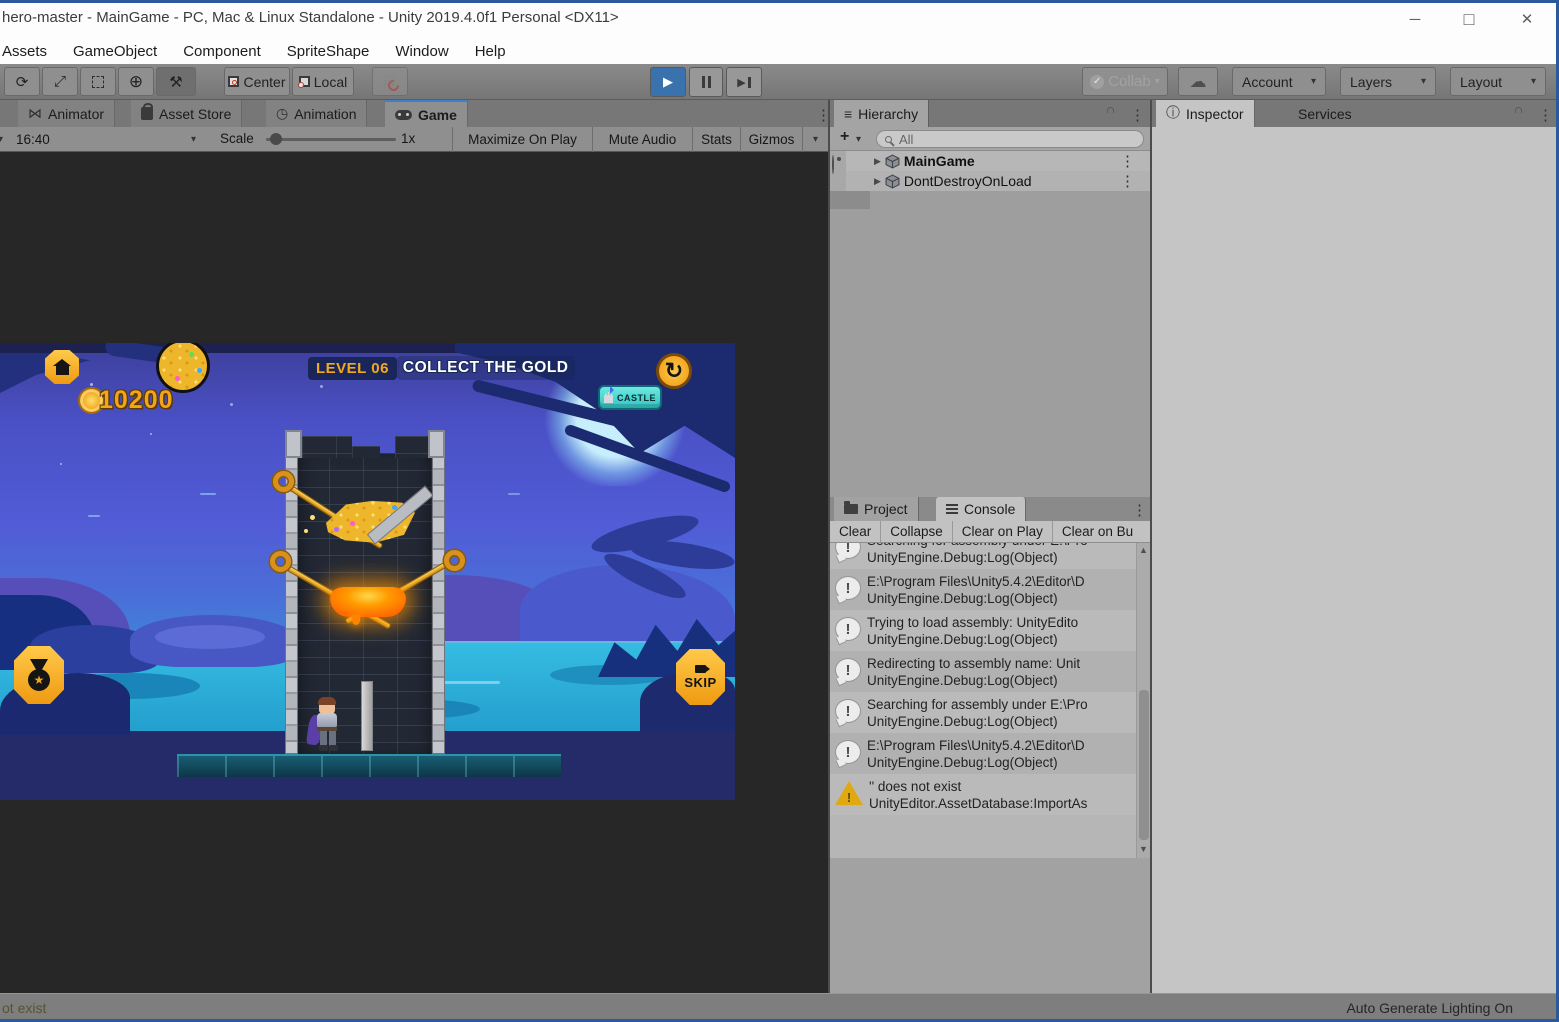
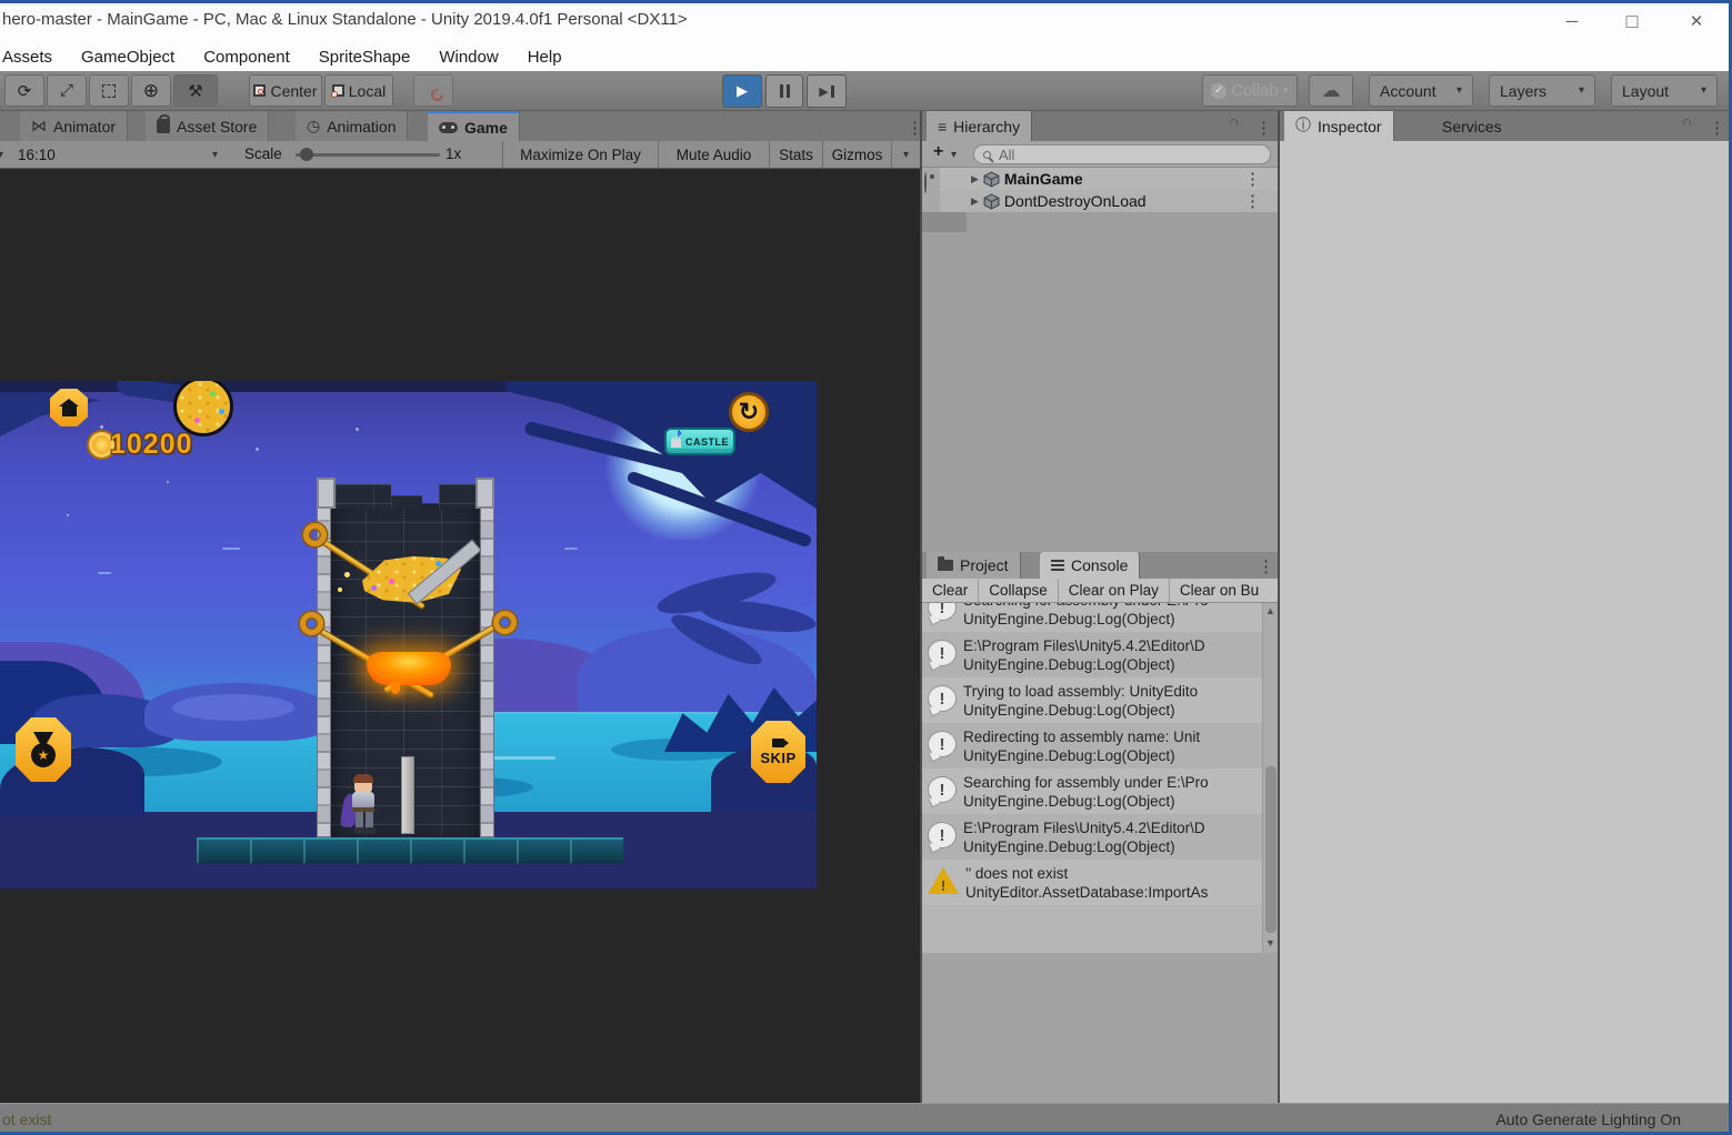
  hero-master - MainGame - PC, Mac & Linux Standalone - Unity 2019.4.0f1 Personal <DX11>
  ─
  □
  ✕
  Assets
  GameObject
  Component
  SpriteShape
  Window
  Help
  ⟳
  ⤢
  ⊕
  ⚒
  Center
  Local
  ▶
  ▶
  ✓
  ☁
  Account
  ▾
  Layers
  ▾
  Layout
  ▾
  ⋈
  Animator
  Asset Store
  ◷
  Animation
  Game
  ⋮
  ▾
- 16:40
+ 16:10
  ▾
  Scale
  1x
  Maximize On Play
  Mute Audio
  Stats
  Gizmos
  ▾
  10200
- LEVEL 06
- COLLECT THE GOLD
  ↻
  CASTLE
  ★
  SKIP
  ≡
  Hierarchy
  ⋮
  +
  ▾
  All
  ▶
  MainGame
  ⋮
  ▶
  DontDestroyOnLoad
  ⋮
  Project
  Console
  ⋮
  Clear
  Collapse
  Clear on Play
  Clear on Bu
  !
  UnityEngine.Debug:Log(Object)
  !
  E:\Program Files\Unity5.4.2\Editor\D
  UnityEngine.Debug:Log(Object)
  !
  Trying to load assembly: UnityEdito
  UnityEngine.Debug:Log(Object)
  !
  Redirecting to assembly name: Unit
  UnityEngine.Debug:Log(Object)
  !
  Searching for assembly under E:\Pro
  UnityEngine.Debug:Log(Object)
  !
  E:\Program Files\Unity5.4.2\Editor\D
  UnityEngine.Debug:Log(Object)
  !
  '' does not exist
  UnityEditor.AssetDatabase:ImportAs
  ▲
  ▼
  ⓘ
  Inspector
  Services
  ⋮
  ot exist
  Auto Generate Lighting On
